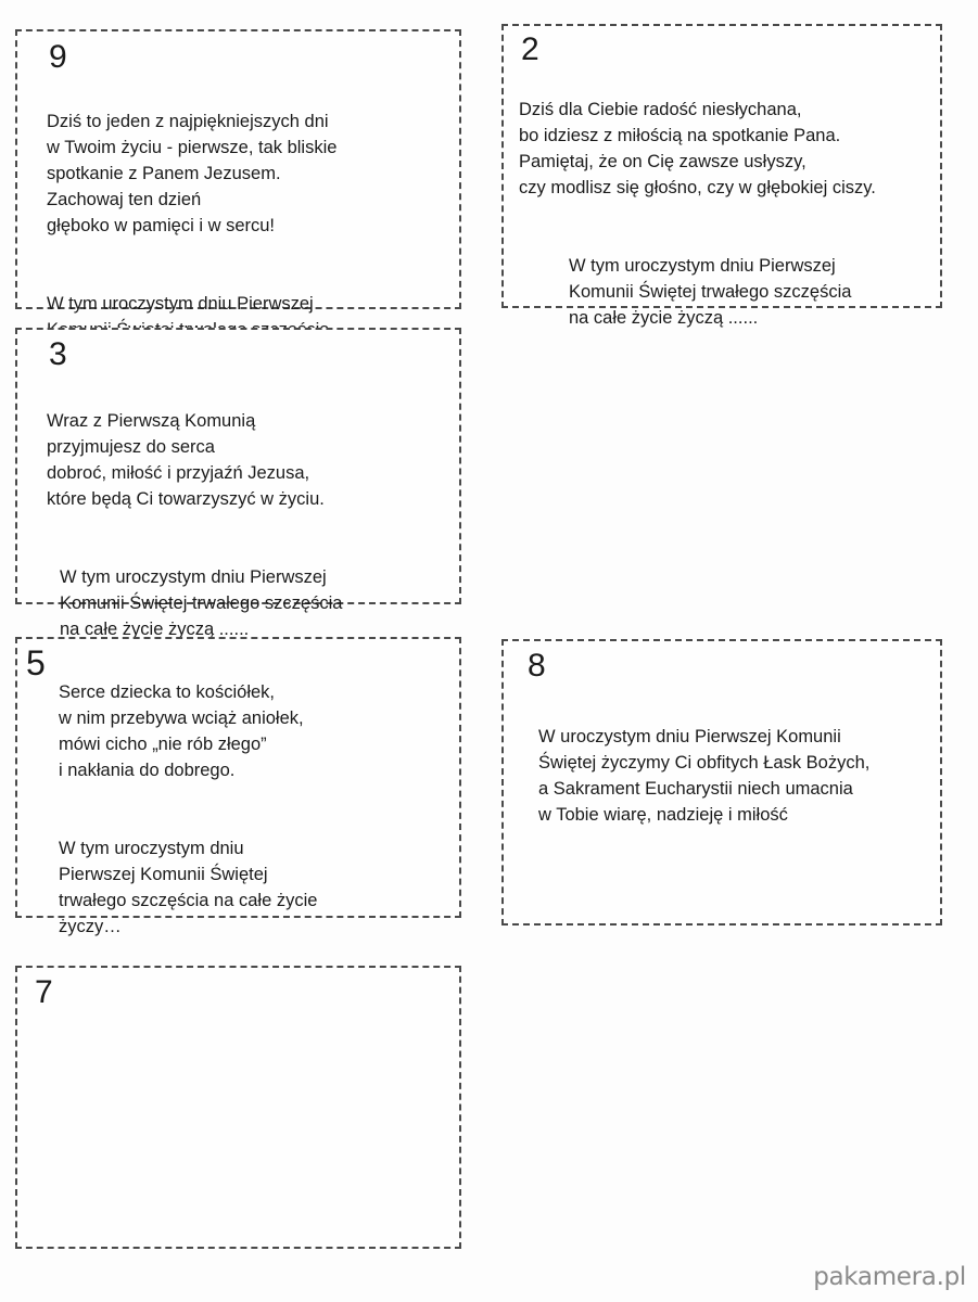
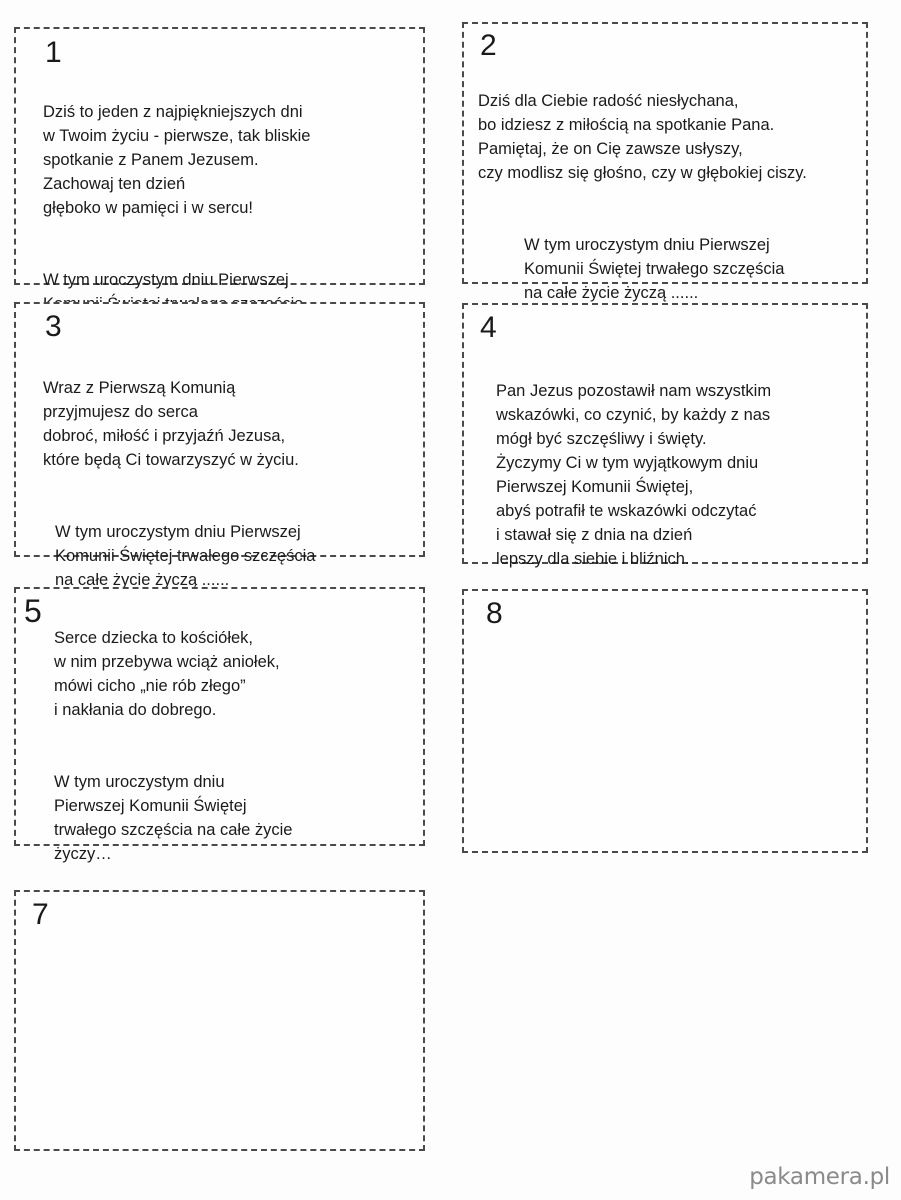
- 9
+ 1
  Dziś to jeden z najpiękniejszych dni
  w Twoim życiu - pierwsze, tak bliskie
  spotkanie z Panem Jezusem.
  Zachowaj ten dzień
  głęboko w pamięci i w sercu!
  W tym uroczystym dniu Pierwszej
  2
  Dziś dla Ciebie radość niesłychana,
  bo idziesz z miłością na spotkanie Pana.
  Pamiętaj, że on Cię zawsze usłyszy,
  czy modlisz się głośno, czy w głębokiej ciszy.
  W tym uroczystym dniu Pierwszej
  Komunii Świętej trwałego szczęścia
  na całe życie życzą ......
  3
  Wraz z Pierwszą Komunią
  przyjmujesz do serca
  dobroć, miłość i przyjaźń Jezusa,
  które będą Ci towarzyszyć w życiu.
  W tym uroczystym dniu Pierwszej
  Komunii Świętej trwałego szczęścia
  na całe życie życzą ......
+ 4
+ Pan Jezus pozostawił nam wszystkim
+ wskazówki, co czynić, by każdy z nas
+ mógł być szczęśliwy i święty.
+ Życzymy Ci w tym wyjątkowym dniu
+ Pierwszej Komunii Świętej,
+ abyś potrafił te wskazówki odczytać
+ i stawał się z dnia na dzień
+ lepszy dla siebie i bliźnich.
  5
  Serce dziecka to kościółek,
  w nim przebywa wciąż aniołek,
  mówi cicho „nie rób złego”
  i nakłania do dobrego.
  W tym uroczystym dniu
  Pierwszej Komunii Świętej
  trwałego szczęścia na całe życie
  życzy…
  8
- W uroczystym dniu Pierwszej Komunii
- Świętej życzymy Ci obfitych Łask Bożych,
- a Sakrament Eucharystii niech umacnia
- w Tobie wiarę, nadzieję i miłość
  7
  pakamera.pl
